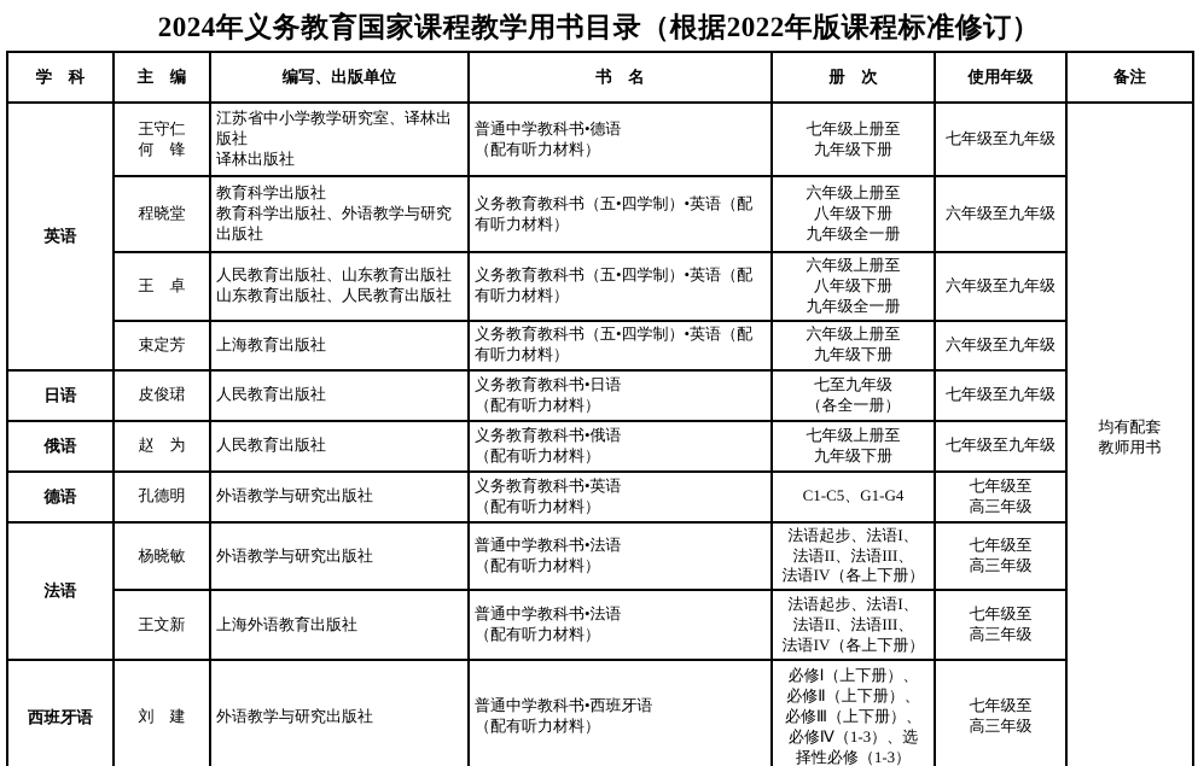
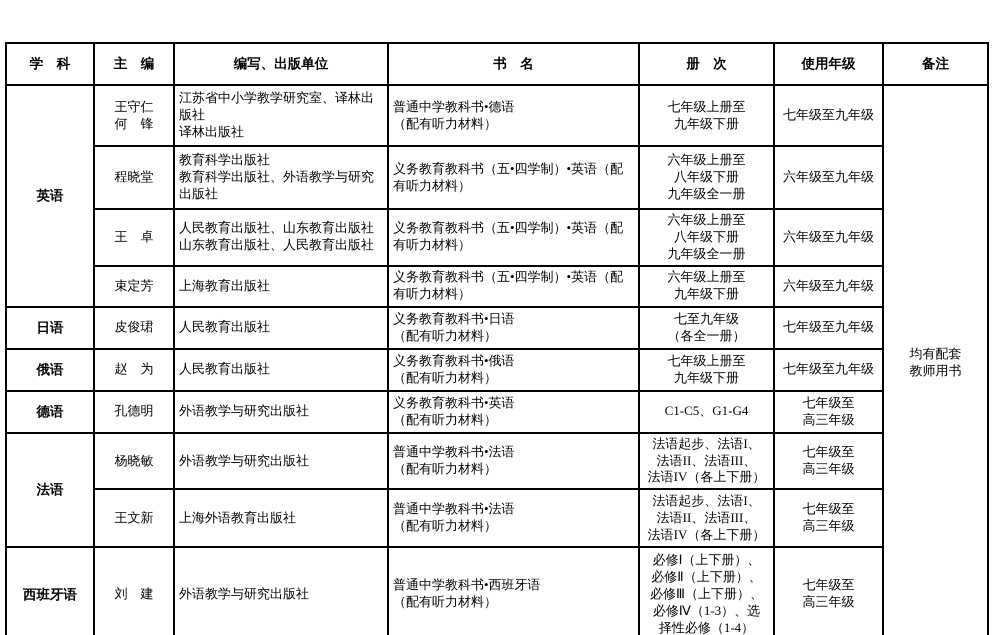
- 2024年义务教育国家课程教学用书目录（根据2022年版课程标准修订）
  学 科	主 编	编写、出版单位	书 名	册 次	使用年级	备注
  英语	王守仁 何 锋	江苏省中小学教学研究室、译林出版社 译林出版社	普通中学教科书•德语 （配有听力材料）	七年级上册至 九年级下册	七年级至九年级	均有配套 教师用书
  程晓堂	教育科学出版社 教育科学出版社、外语教学与研究出版社	义务教育教科书（五•四学制）•英语（配有听力材料）	六年级上册至 八年级下册 九年级全一册	六年级至九年级
  王 卓	人民教育出版社、山东教育出版社 山东教育出版社、人民教育出版社	义务教育教科书（五•四学制）•英语（配有听力材料）	六年级上册至 八年级下册 九年级全一册	六年级至九年级
  束定芳	上海教育出版社	义务教育教科书（五•四学制）•英语（配有听力材料）	六年级上册至 九年级下册	六年级至九年级
  日语	皮俊珺	人民教育出版社	义务教育教科书•日语 （配有听力材料）	七至九年级 （各全一册）	七年级至九年级
  俄语	赵 为	人民教育出版社	义务教育教科书•俄语 （配有听力材料）	七年级上册至 九年级下册	七年级至九年级
  德语	孔德明	外语教学与研究出版社	义务教育教科书•英语 （配有听力材料）	C1-C5、G1-G4	七年级至 高三年级
  法语	杨晓敏	外语教学与研究出版社	普通中学教科书•法语 （配有听力材料）	法语起步、法语I、 法语II、法语III、 法语IV（各上下册）	七年级至 高三年级
  王文新	上海外语教育出版社	普通中学教科书•法语 （配有听力材料）	法语起步、法语I、 法语II、法语III、 法语IV（各上下册）	七年级至 高三年级
- 西班牙语	刘 建	外语教学与研究出版社	普通中学教科书•西班牙语 （配有听力材料）	必修Ⅰ（上下册）、 必修Ⅱ（上下册）、 必修Ⅲ（上下册）、 必修Ⅳ（1-3）、选 择性必修（1-3）	七年级至 高三年级
+ 西班牙语	刘 建	外语教学与研究出版社	普通中学教科书•西班牙语 （配有听力材料）	必修Ⅰ（上下册）、 必修Ⅱ（上下册）、 必修Ⅲ（上下册）、 必修Ⅳ（1-3）、选 择性必修（1-4）	七年级至 高三年级
